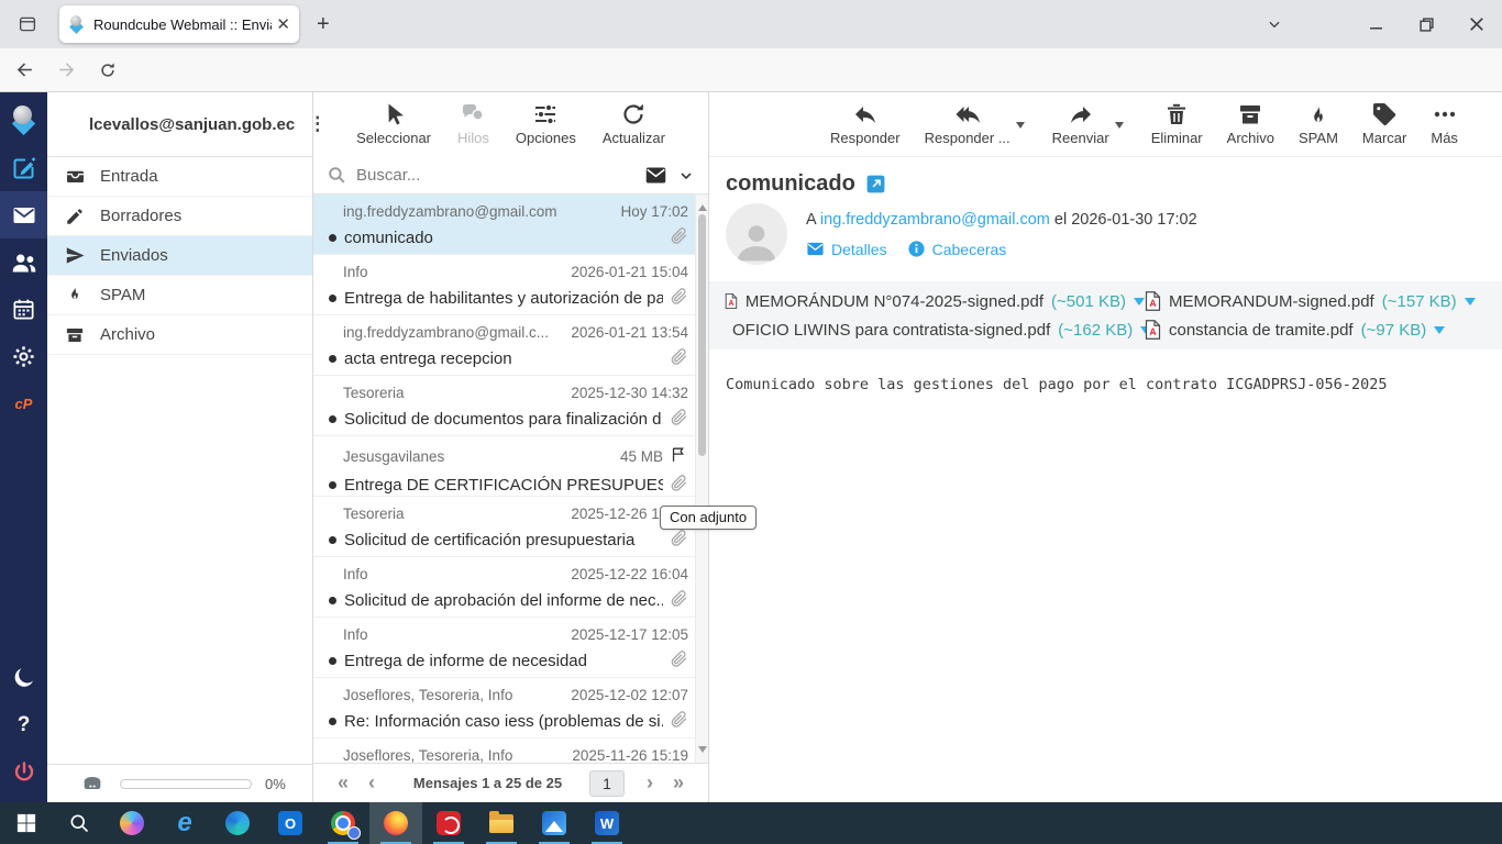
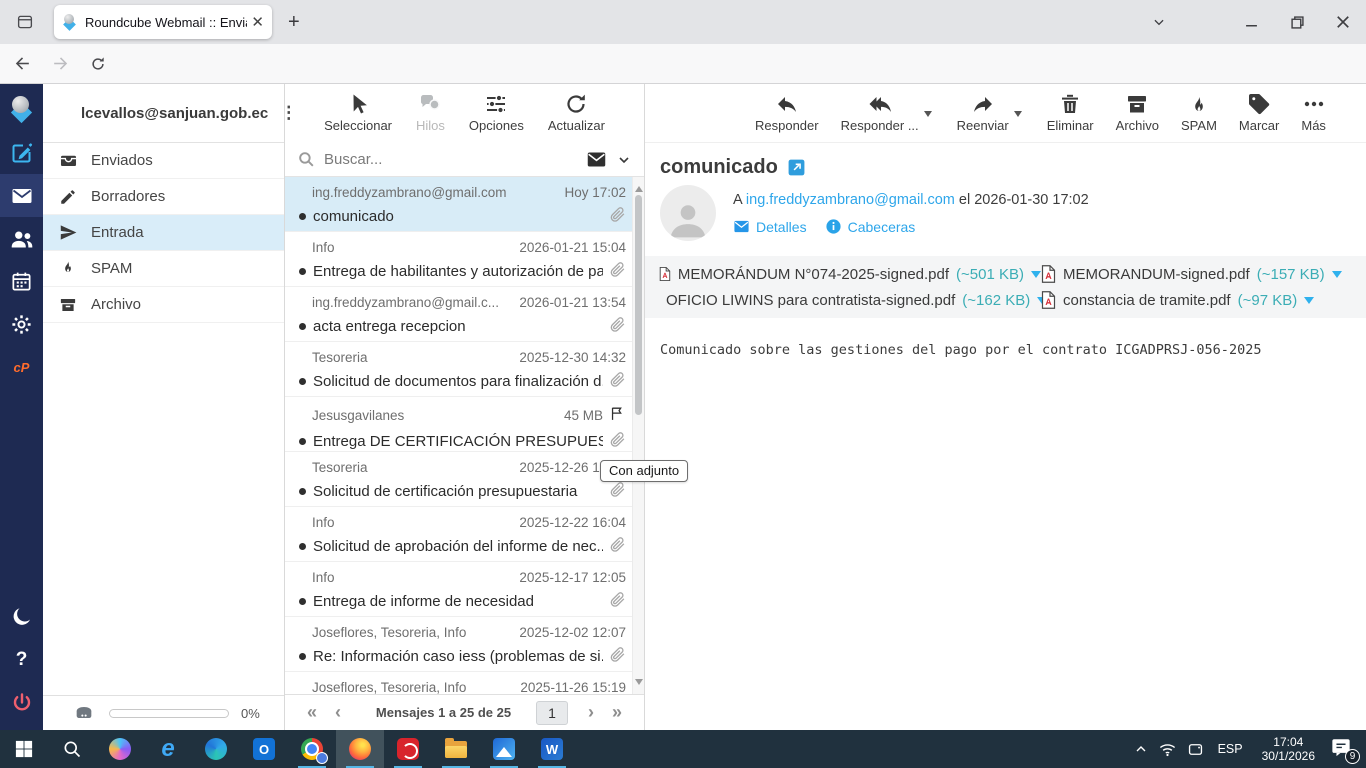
  Roundcube Webmail :: Envi
  ✕
  +
  cP
  ?
  lcevallos@sanjuan.gob.ec
  ⋮
- Entrada
+ Enviados
  Borradores
- Enviados
+ Entrada
  SPAM
  Archivo
  0%
  Seleccionar
  Hilos
  Opciones
  Actualizar
  Buscar...
  ing.freddyzambrano@gmail.com
  Hoy 17:02
  comunicado
  Info
  2026-01-21 15:04
  Entrega de habilitantes y autorización de pa
  ing.freddyzambrano@gmail.c...
  2026-01-21 13:54
  acta entrega recepcion
  Tesoreria
  2025-12-30 14:32
  Solicitud de documentos para finalización d
  Jesusgavilanes
  45 MB
  Entrega DE CERTIFICACIÓN PRESUPUES
  Tesoreria
  2025-12-26 1
  Solicitud de certificación presupuestaria
  Info
  2025-12-22 16:04
  Solicitud de aprobación del informe de nec..
  Info
  2025-12-17 12:05
  Entrega de informe de necesidad
  Joseflores, Tesoreria, Info
  2025-12-02 12:07
  Re: Información caso iess (problemas de si.
  Joseflores, Tesoreria, Info
  2025-11-26 15:19
  «
  ‹
  Mensajes 1 a 25 de 25
  1
  ›
  »
  Responder
  Responder ...
  Reenviar
  Eliminar
  Archivo
  SPAM
  Marcar
  Más
  comunicado
  A ing.freddyzambrano@gmail.com el 2026-01-30 17:02
  Detalles
  Cabeceras
  MEMORÁNDUM N°074-2025-signed.pdf
  (~501 KB)
  MEMORANDUM-signed.pdf
  (~157 KB)
  OFICIO LIWINS para contratista-signed.pdf
  (~162 KB)
  constancia de tramite.pdf
  (~97 KB)
  Comunicado sobre las gestiones del pago por el contrato ICGADPRSJ-056-2025
  Con adjunto
  e
  O
  W
+ ESP
+ 17:04
+ 30/1/2026
+ 9
